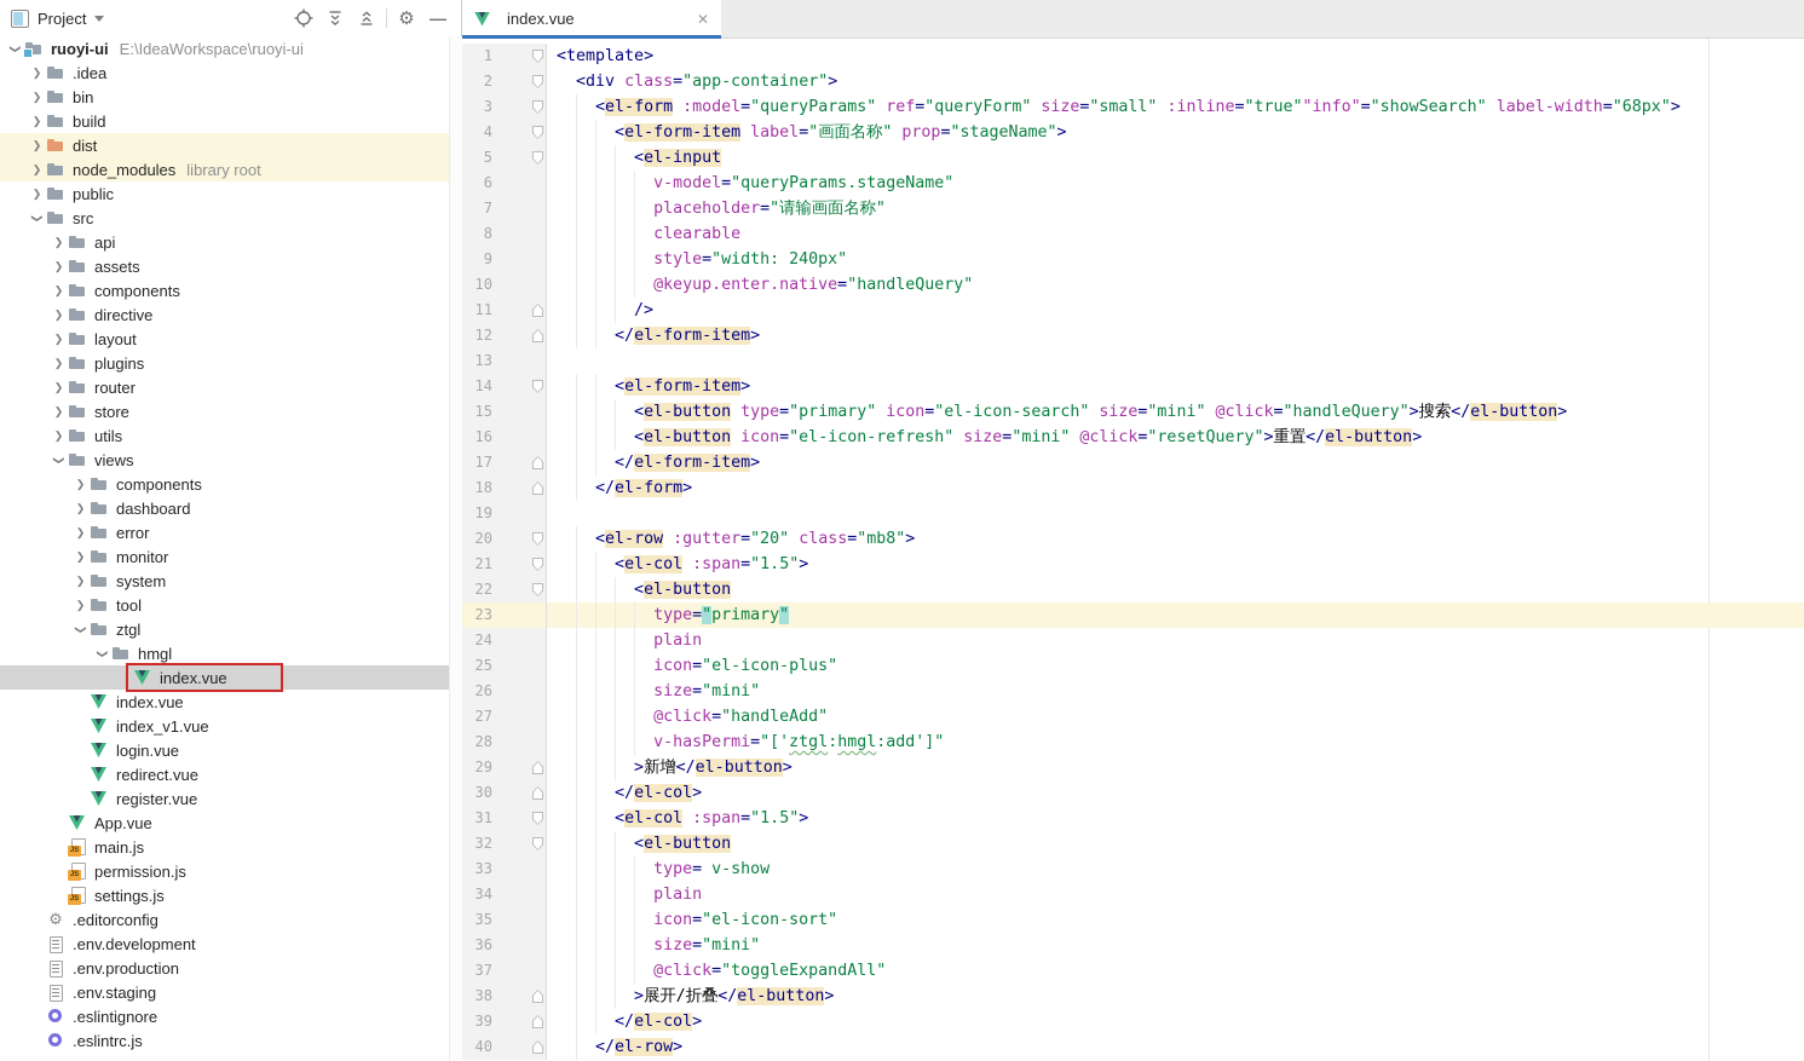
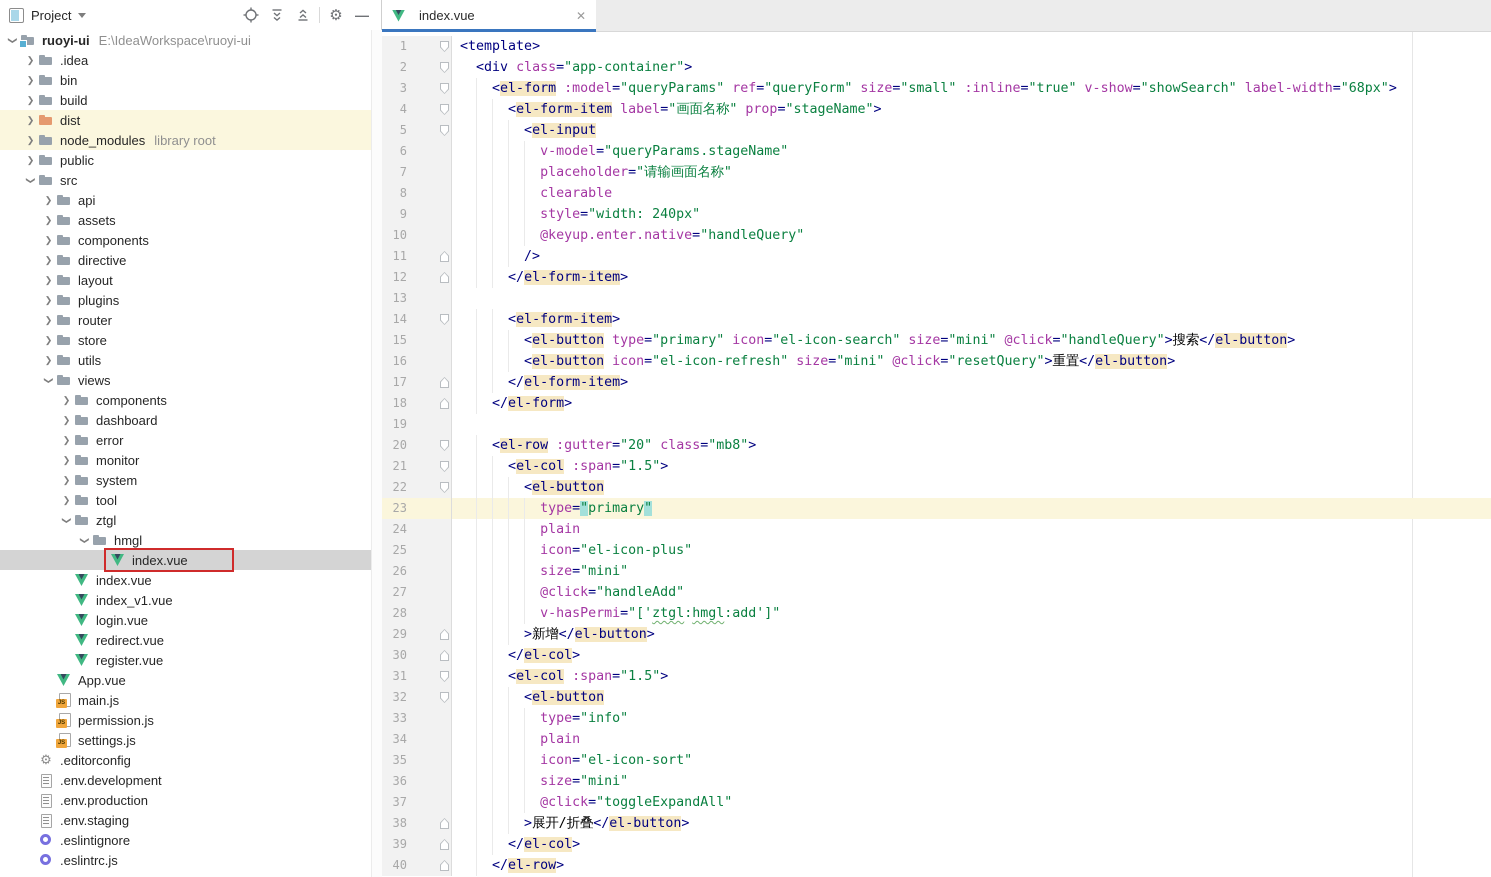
  Project
  ⚙
  —
  ruoyi-ui
  E:\IdeaWorkspace\ruoyi-ui
  ❯
  .idea
  ❯
  bin
  ❯
  build
  ❯
  dist
  ❯
  node_modules
  library root
  ❯
  public
  src
  ❯
  api
  ❯
  assets
  ❯
  components
  ❯
  directive
  ❯
  layout
  ❯
  plugins
  ❯
  router
  ❯
  store
  ❯
  utils
  views
  ❯
  components
  ❯
  dashboard
  ❯
  error
  ❯
  monitor
  ❯
  system
  ❯
  tool
  ztgl
  hmgl
  index.vue
  index.vue
  index_v1.vue
  login.vue
  redirect.vue
  register.vue
  App.vue
  main.js
  permission.js
  settings.js
  .editorconfig
  .env.development
  .env.production
  .env.staging
  .eslintignore
  .eslintrc.js
  index.vue
  ✕
  1
  <template>
  2
  <div class="app-container">
  3
- <el-form :model="queryParams" ref="queryForm" size="small" :inline="true""info"="showSearch" label-width="68px">
+ <el-form :model="queryParams" ref="queryForm" size="small" :inline="true" v-show="showSearch" label-width="68px">
  4
  <el-form-item label="画面名称" prop="stageName">
  5
  <el-input
  6
  v-model="queryParams.stageName"
  7
  placeholder="请输画面名称"
  8
  clearable
  9
  style="width: 240px"
  10
  @keyup.enter.native="handleQuery"
  11
  />
  12
  </el-form-item>
  13
  14
  <el-form-item>
  15
  <el-button type="primary" icon="el-icon-search" size="mini" @click="handleQuery">搜索</el-button>
  16
  <el-button icon="el-icon-refresh" size="mini" @click="resetQuery">重置</el-button>
  17
  </el-form-item>
  18
  </el-form>
  19
  20
  <el-row :gutter="20" class="mb8">
  21
  <el-col :span="1.5">
  22
  <el-button
  23
  type="primary"
  24
  plain
  25
  icon="el-icon-plus"
  26
  size="mini"
  27
  @click="handleAdd"
  28
  v-hasPermi="['ztgl:hmgl:add']"
  29
  >新增</el-button>
  30
  </el-col>
  31
  <el-col :span="1.5">
  32
  <el-button
  33
- type= v-show
+ type="info"
  34
  plain
  35
  icon="el-icon-sort"
  36
  size="mini"
  37
  @click="toggleExpandAll"
  38
  >展开/折叠</el-button>
  39
  </el-col>
  40
  </el-row>
